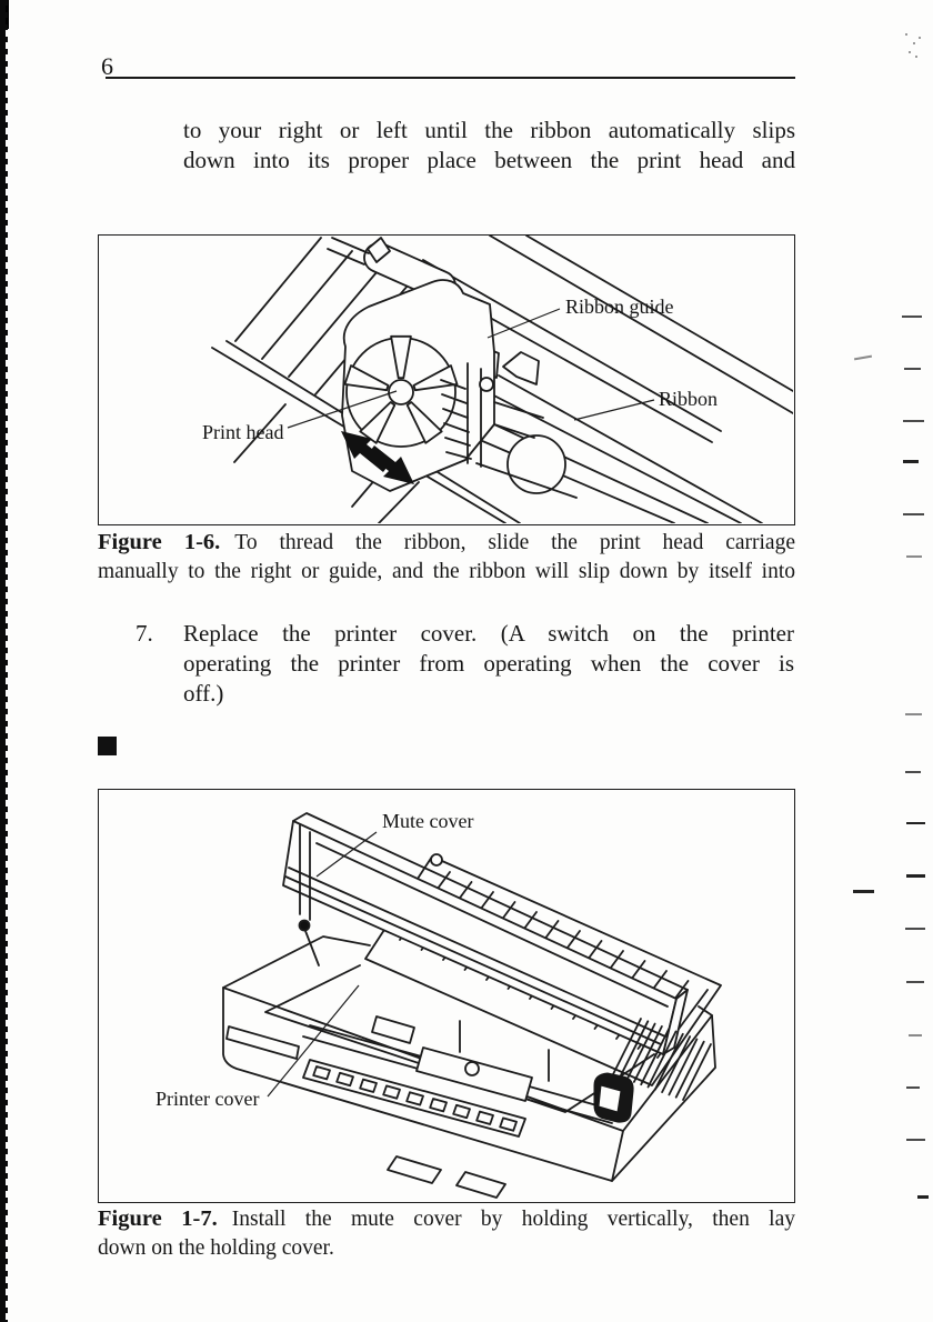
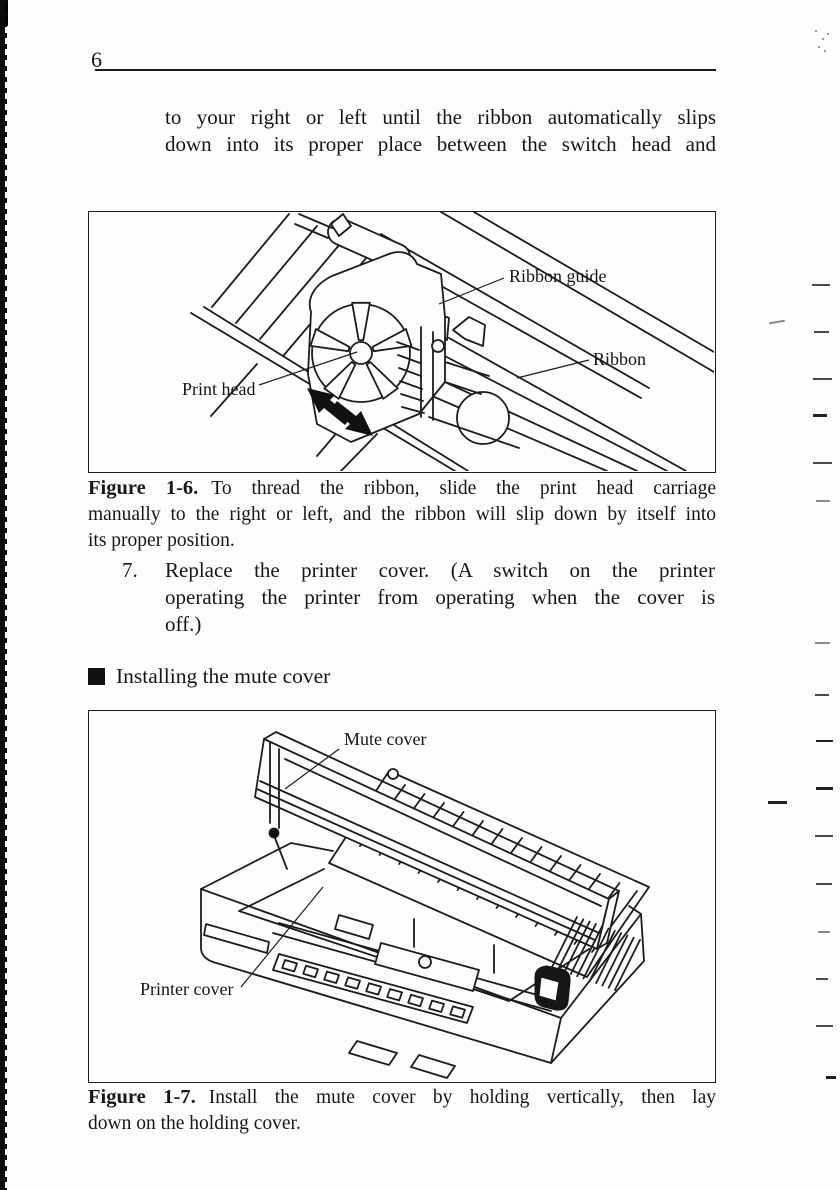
  6
  to your right or left until the ribbon automatically slips
- down into its proper place between the print head and
+ down into its proper place between the switch head and
  Ribbon guide
  Ribbon
  Print head
  Figure 1-6. To thread the ribbon, slide the print head carriage
- manually to the right or guide, and the ribbon will slip down by itself into
+ manually to the right or left, and the ribbon will slip down by itself into
+ its proper position.
  7.
  Replace the printer cover. (A switch on the printer
  operating the printer from operating when the cover is
  off.)
+ Installing the mute cover
  Mute cover
  Printer cover
  Figure 1-7. Install the mute cover by holding vertically, then lay
  down on the holding cover.
